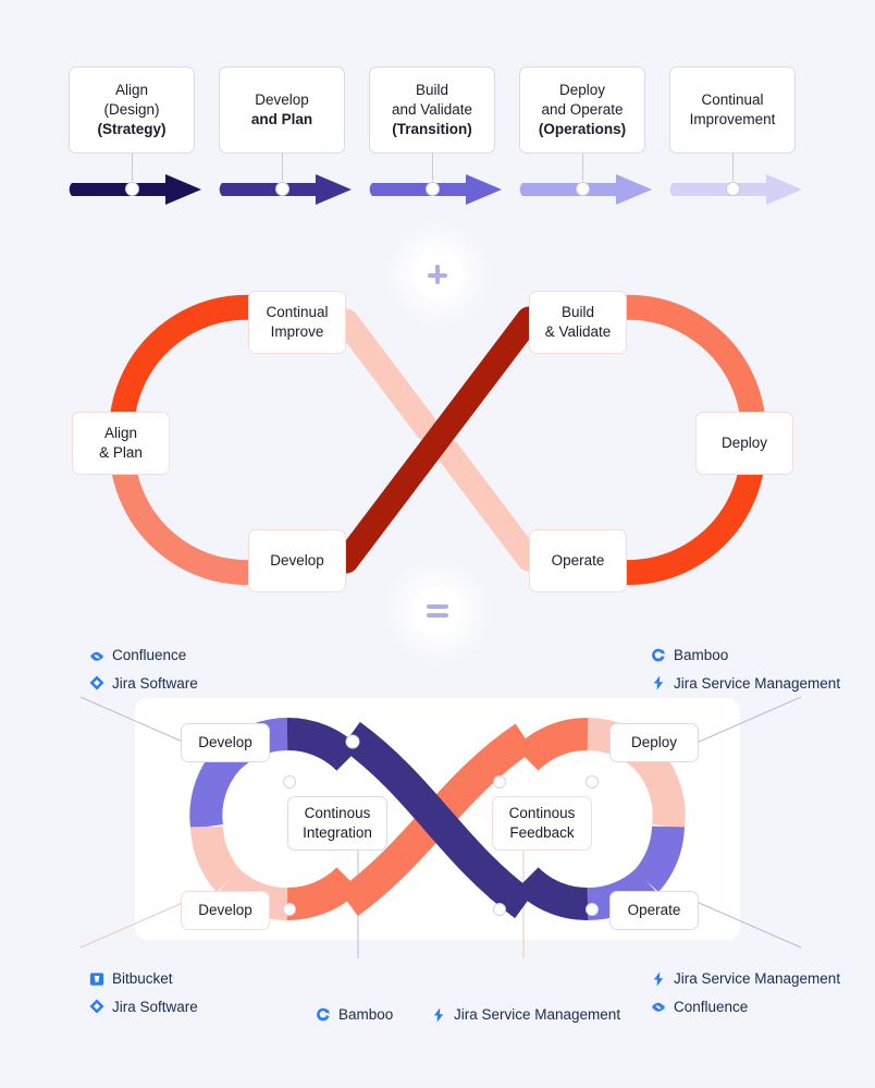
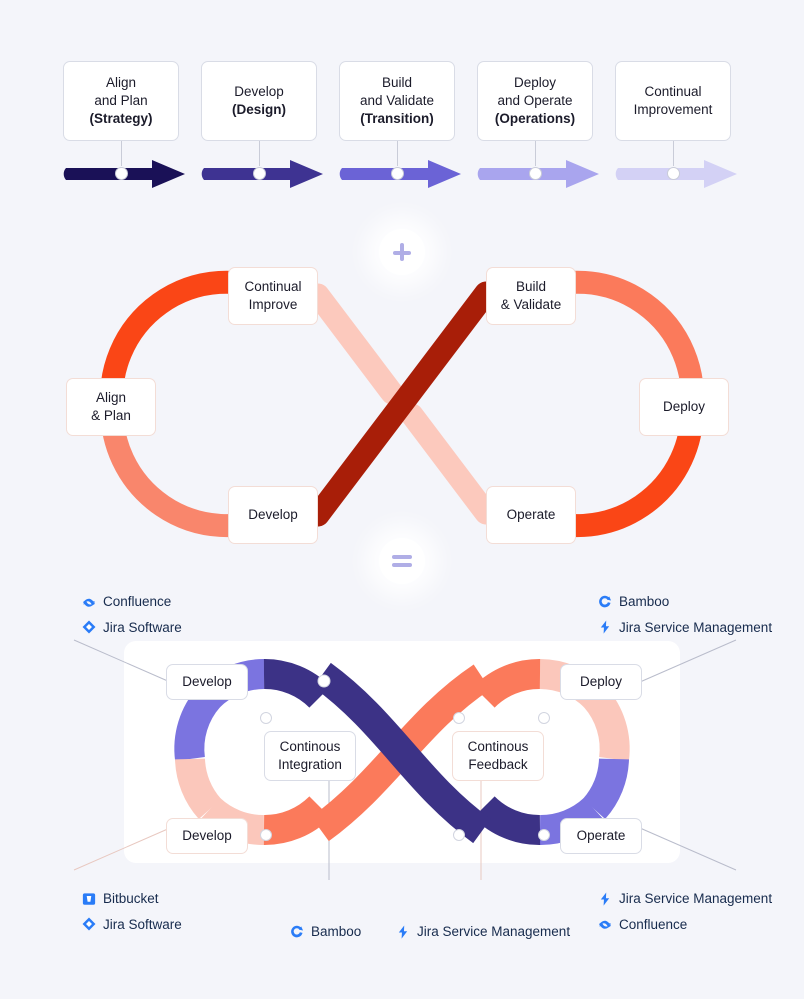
  Align
- (Design)
+ and Plan
  (Strategy)
  Develop
- and Plan
+ (Design)
  Build
  and Validate
  (Transition)
  Deploy
  and Operate
  (Operations)
  Continual
  Improvement
  Align
  & Plan
  Continual
  Improve
  Develop
  Build
  & Validate
  Operate
  Deploy
  Develop
  Continous
  Integration
  Develop
  Deploy
  Continous
  Feedback
  Operate
  Confluence
  Jira Software
  Bamboo
  Jira Service Management
  Bitbucket
  Jira Software
  Bamboo
  Jira Service Management
  Jira Service Management
  Confluence
